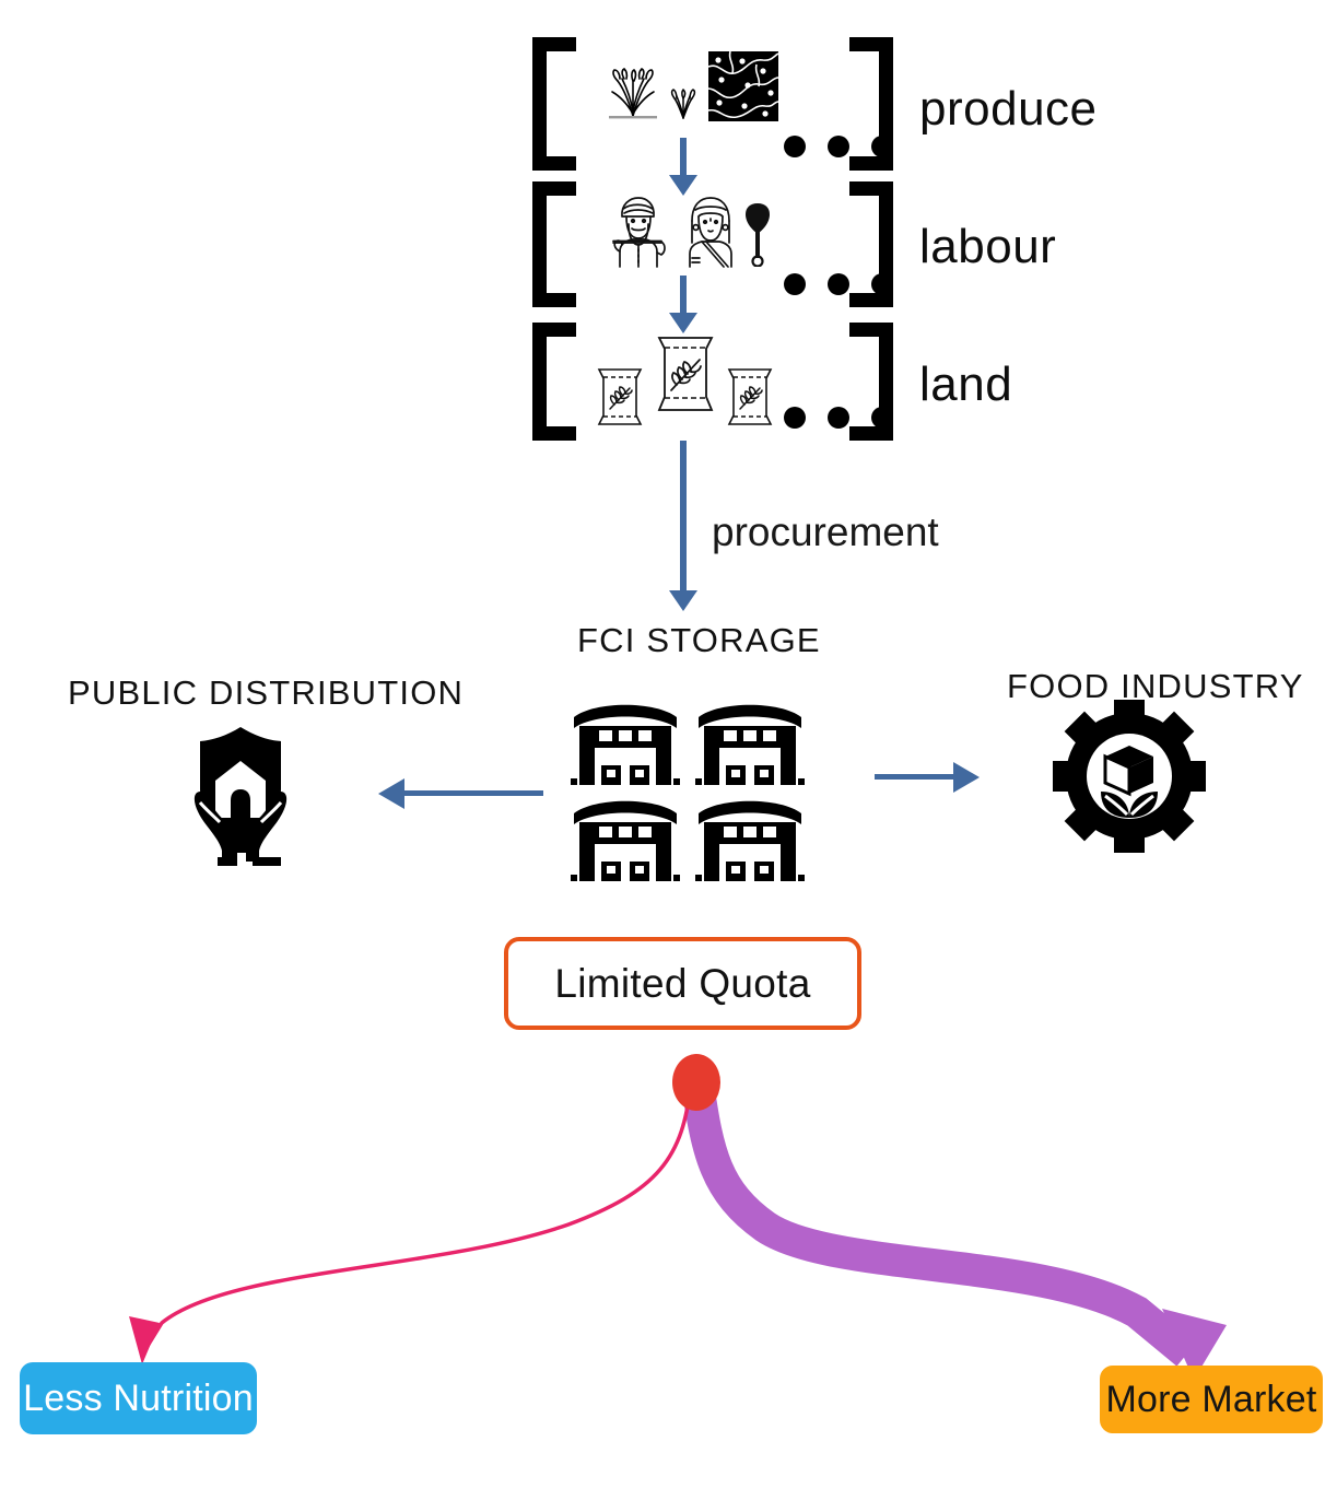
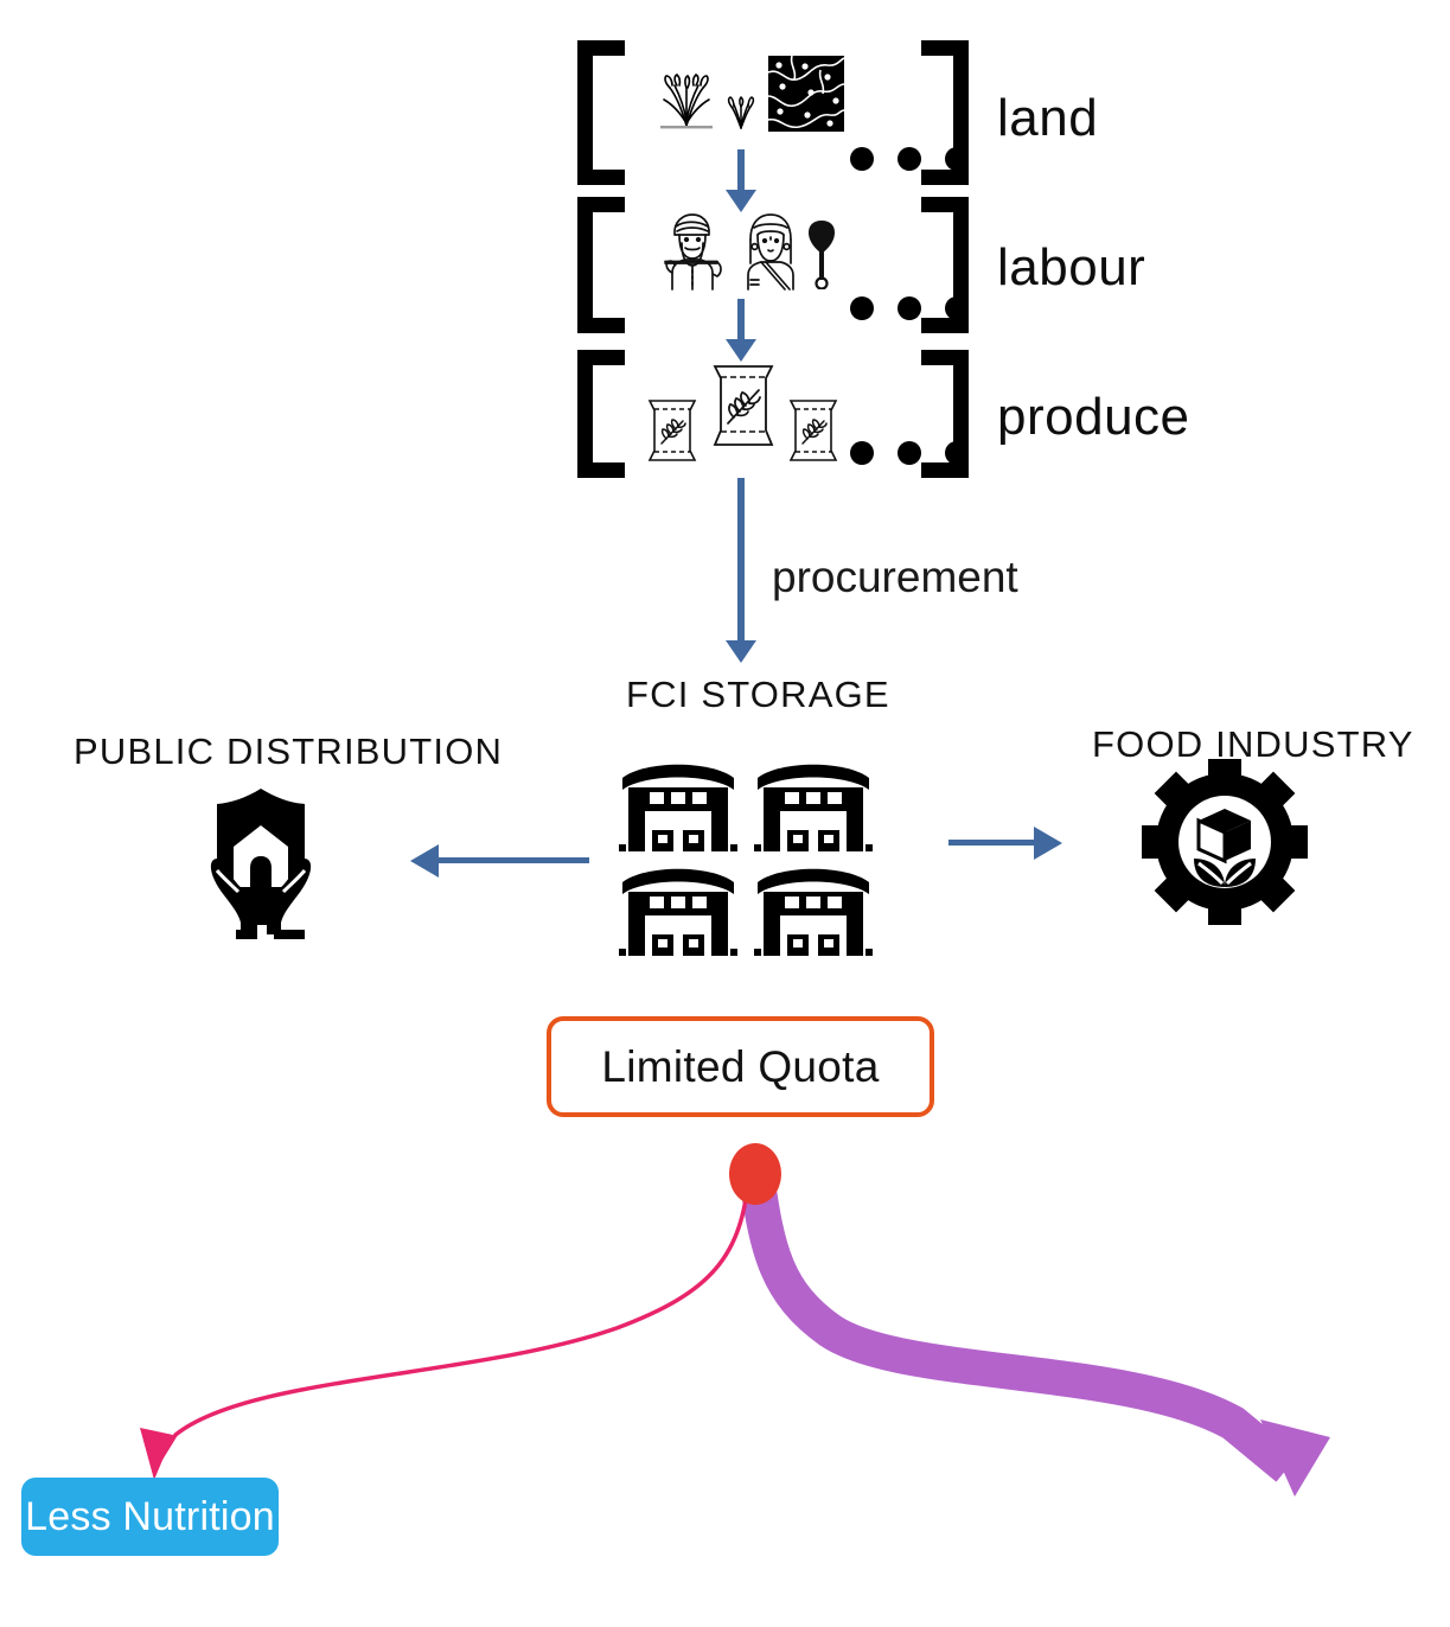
- produce
+ land
  labour
- land
+ produce
  procurement
  FCI STORAGE
  PUBLIC DISTRIBUTION
  FOOD INDUSTRY
  Limited Quota
  Less Nutrition
- More Market
